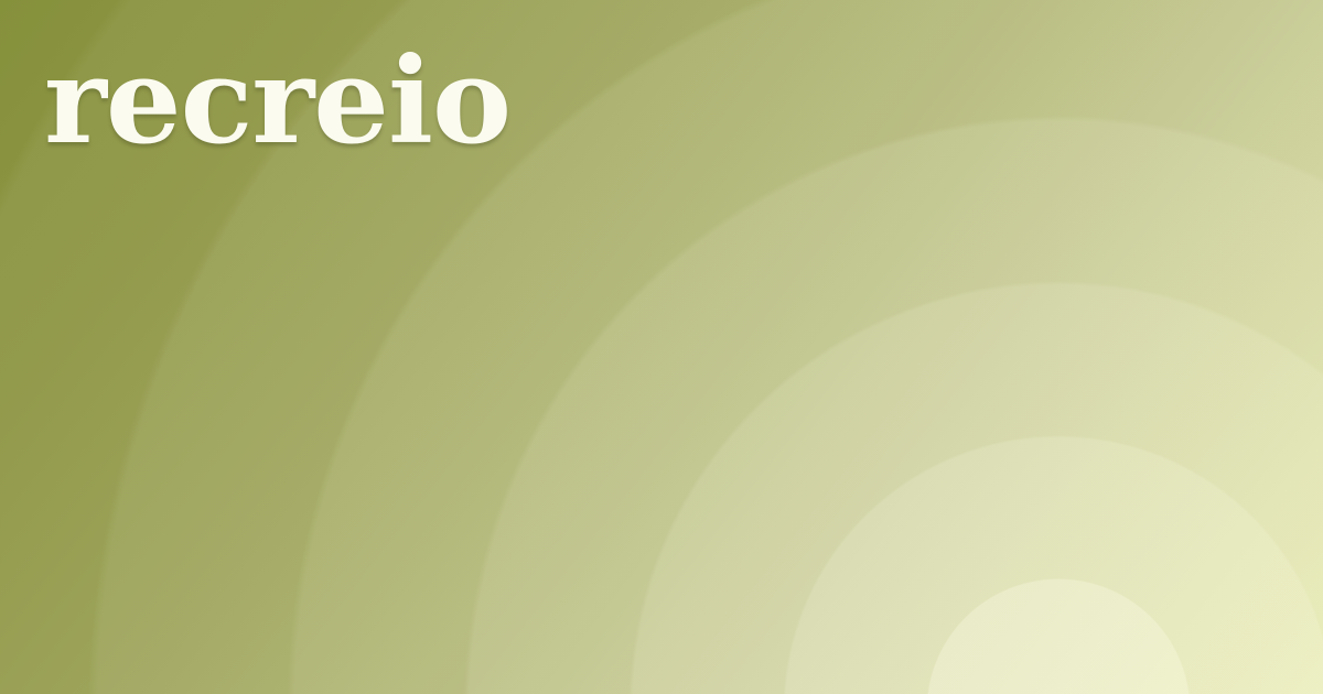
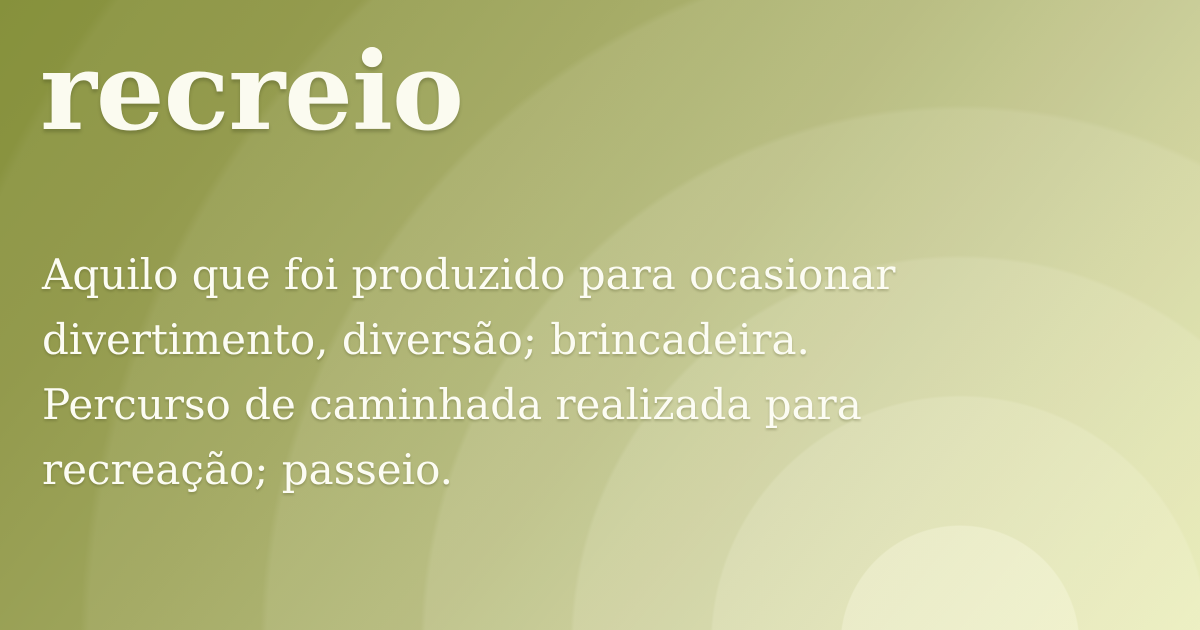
  recreio
+ Aquilo que foi produzido para ocasionar
+ divertimento, diversão; brincadeira.
+ Percurso de caminhada realizada para
+ recreação; passeio.
